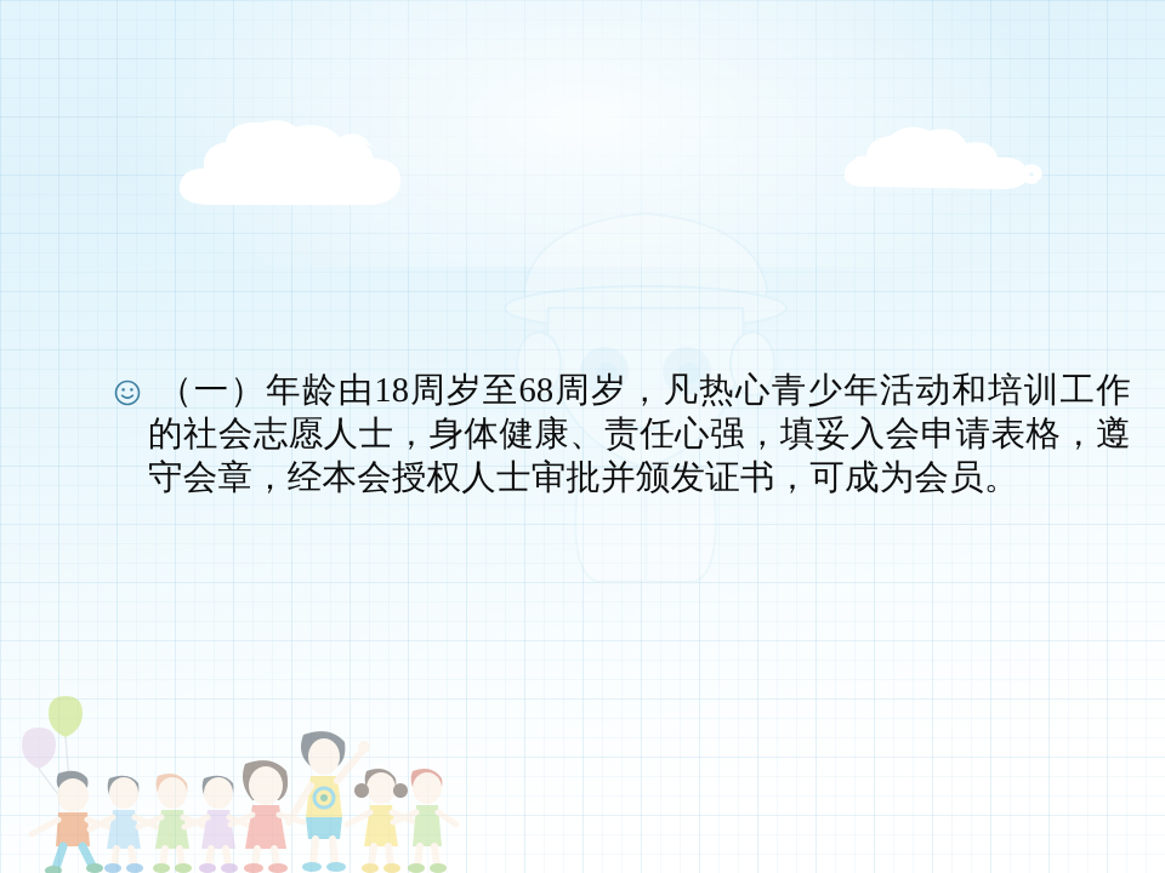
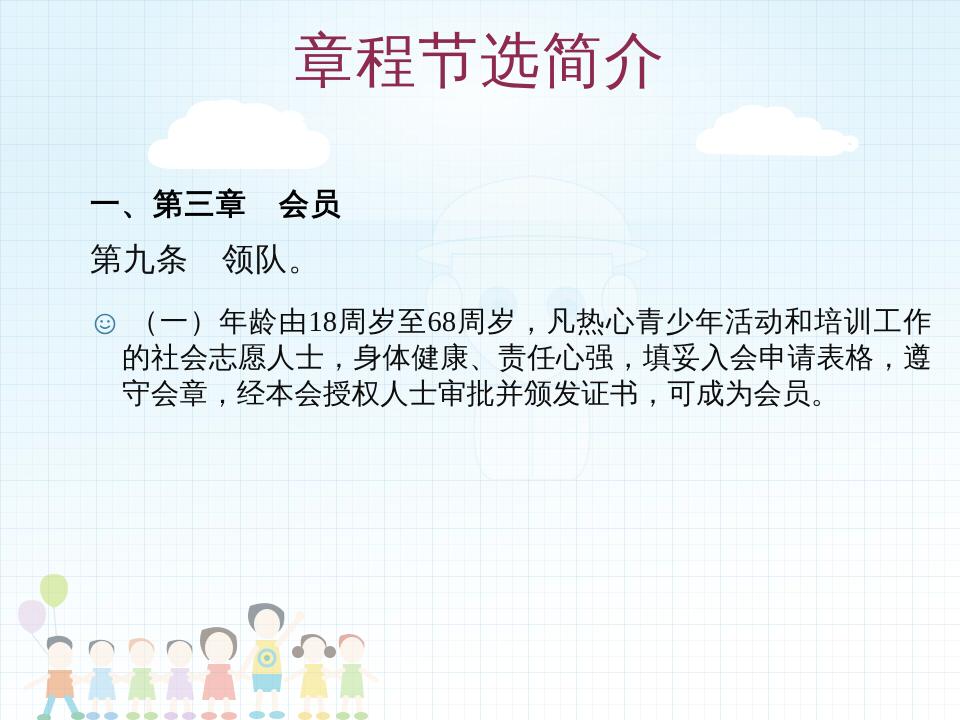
+ 章程节选简介
+ 一、第三章 会员
+ 第九条 领队。
  （一）年龄由18周岁至68周岁，凡热心青少年活动和培训工作的社会志愿人士，身体健康、责任心强，填妥入会申请表格，遵守会章，经本会授权人士审批并颁发证书，可成为会员。
